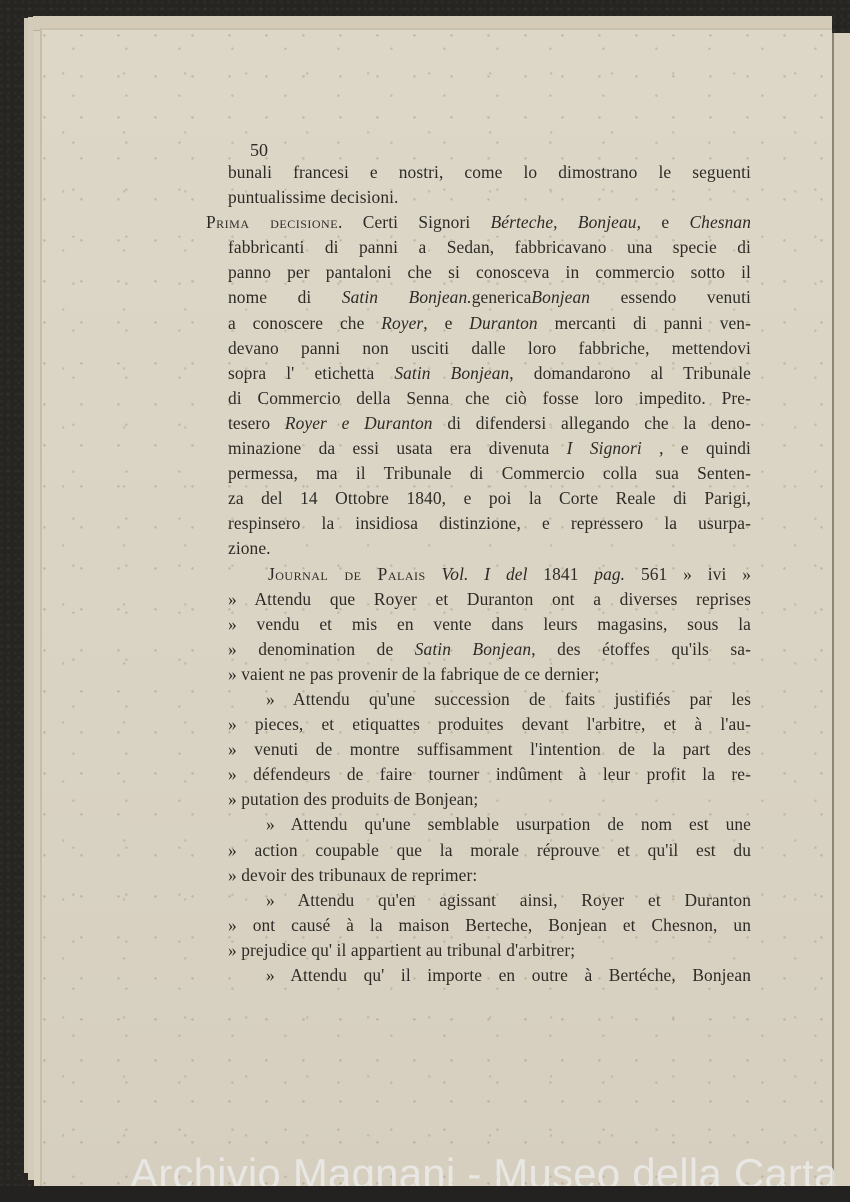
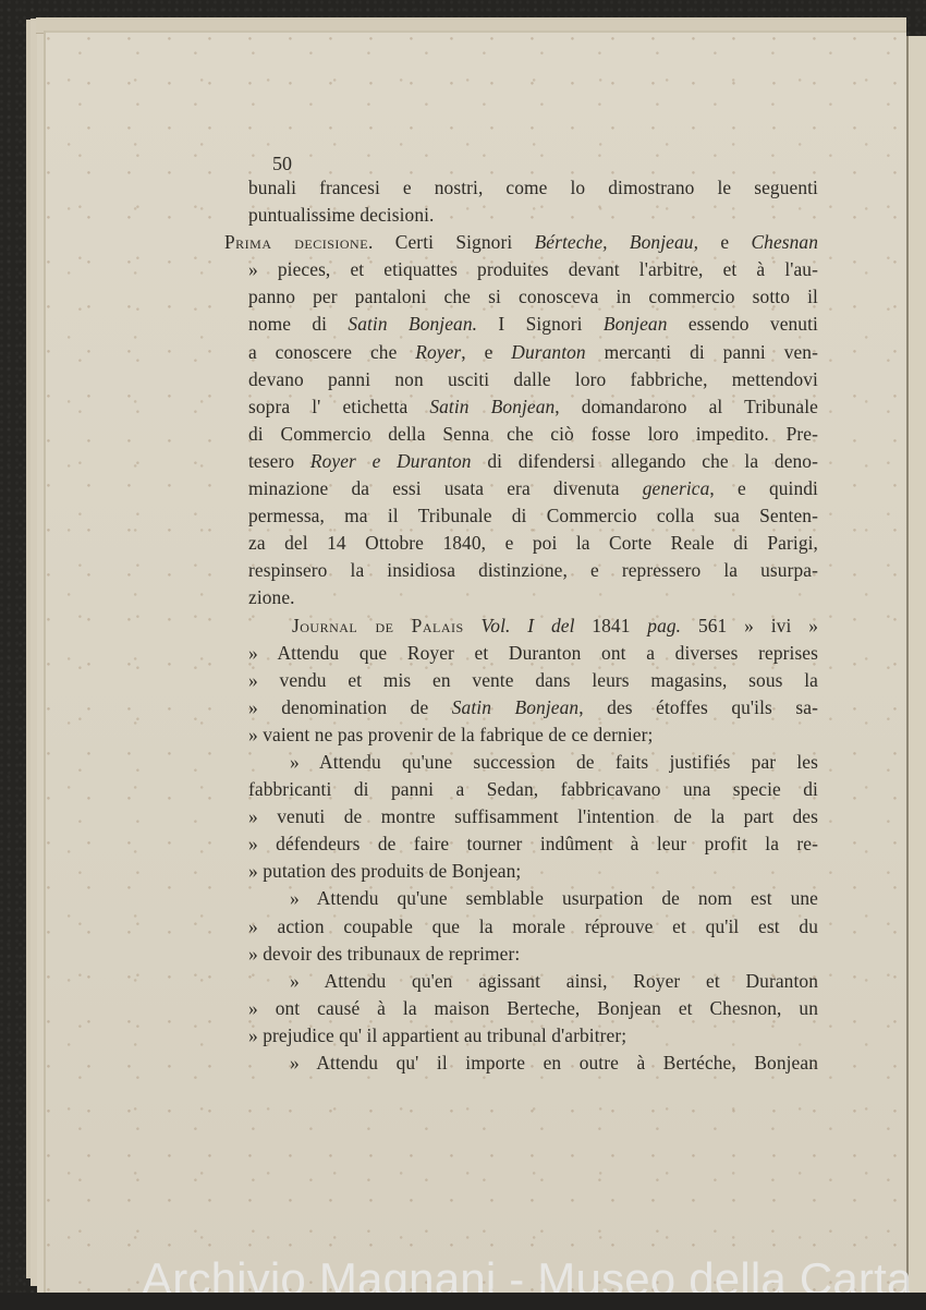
  50
  bunali francesi e nostri, come lo dimostrano le seguenti
  puntualissime decisioni.
  Prima decisione. Certi Signori Bérteche, Bonjeau, e Chesnan
- fabbricanti di panni a Sedan, fabbricavano una specie di
+ » pieces, et etiquattes produites devant l'arbitre, et à l'au-
  panno per pantaloni che si conosceva in commercio sotto il
- nome di Satin Bonjean.genericaBonjean essendo venuti
+ nome di Satin Bonjean. I Signori Bonjean essendo venuti
  a conoscere che Royer, e Duranton mercanti di panni ven-
  devano panni non usciti dalle loro fabbriche, mettendovi
  sopra l' etichetta Satin Bonjean, domandarono al Tribunale
  di Commercio della Senna che ciò fosse loro impedito. Pre-
  tesero Royer e Duranton di difendersi allegando che la deno-
- minazione da essi usata era divenuta I Signori , e quindi
+ minazione da essi usata era divenuta generica, e quindi
  permessa, ma il Tribunale di Commercio colla sua Senten-
  za del 14 Ottobre 1840, e poi la Corte Reale di Parigi,
  respinsero la insidiosa distinzione, e repressero la usurpa-
  zione.
  Journal de Palais Vol. I del 1841 pag. 561 » ivi »
  » Attendu que Royer et Duranton ont a diverses reprises
  » vendu et mis en vente dans leurs magasins, sous la
  » denomination de Satin Bonjean, des étoffes qu'ils sa-
  » vaient ne pas provenir de la fabrique de ce dernier;
  » Attendu qu'une succession de faits justifiés par les
- » pieces, et etiquattes produites devant l'arbitre, et à l'au-
+ fabbricanti di panni a Sedan, fabbricavano una specie di
  » venuti de montre suffisamment l'intention de la part des
  » défendeurs de faire tourner indûment à leur profit la re-
  » putation des produits de Bonjean;
  » Attendu qu'une semblable usurpation de nom est une
  » action coupable que la morale réprouve et qu'il est du
  » devoir des tribunaux de reprimer:
  » Attendu qu'en agissant ainsi, Royer et Duranton
  » ont causé à la maison Berteche, Bonjean et Chesnon, un
  » prejudice qu' il appartient au tribunal d'arbitrer;
  » Attendu qu' il importe en outre à Bertéche, Bonjean
  Archivio Magnani - Museo della Carta
